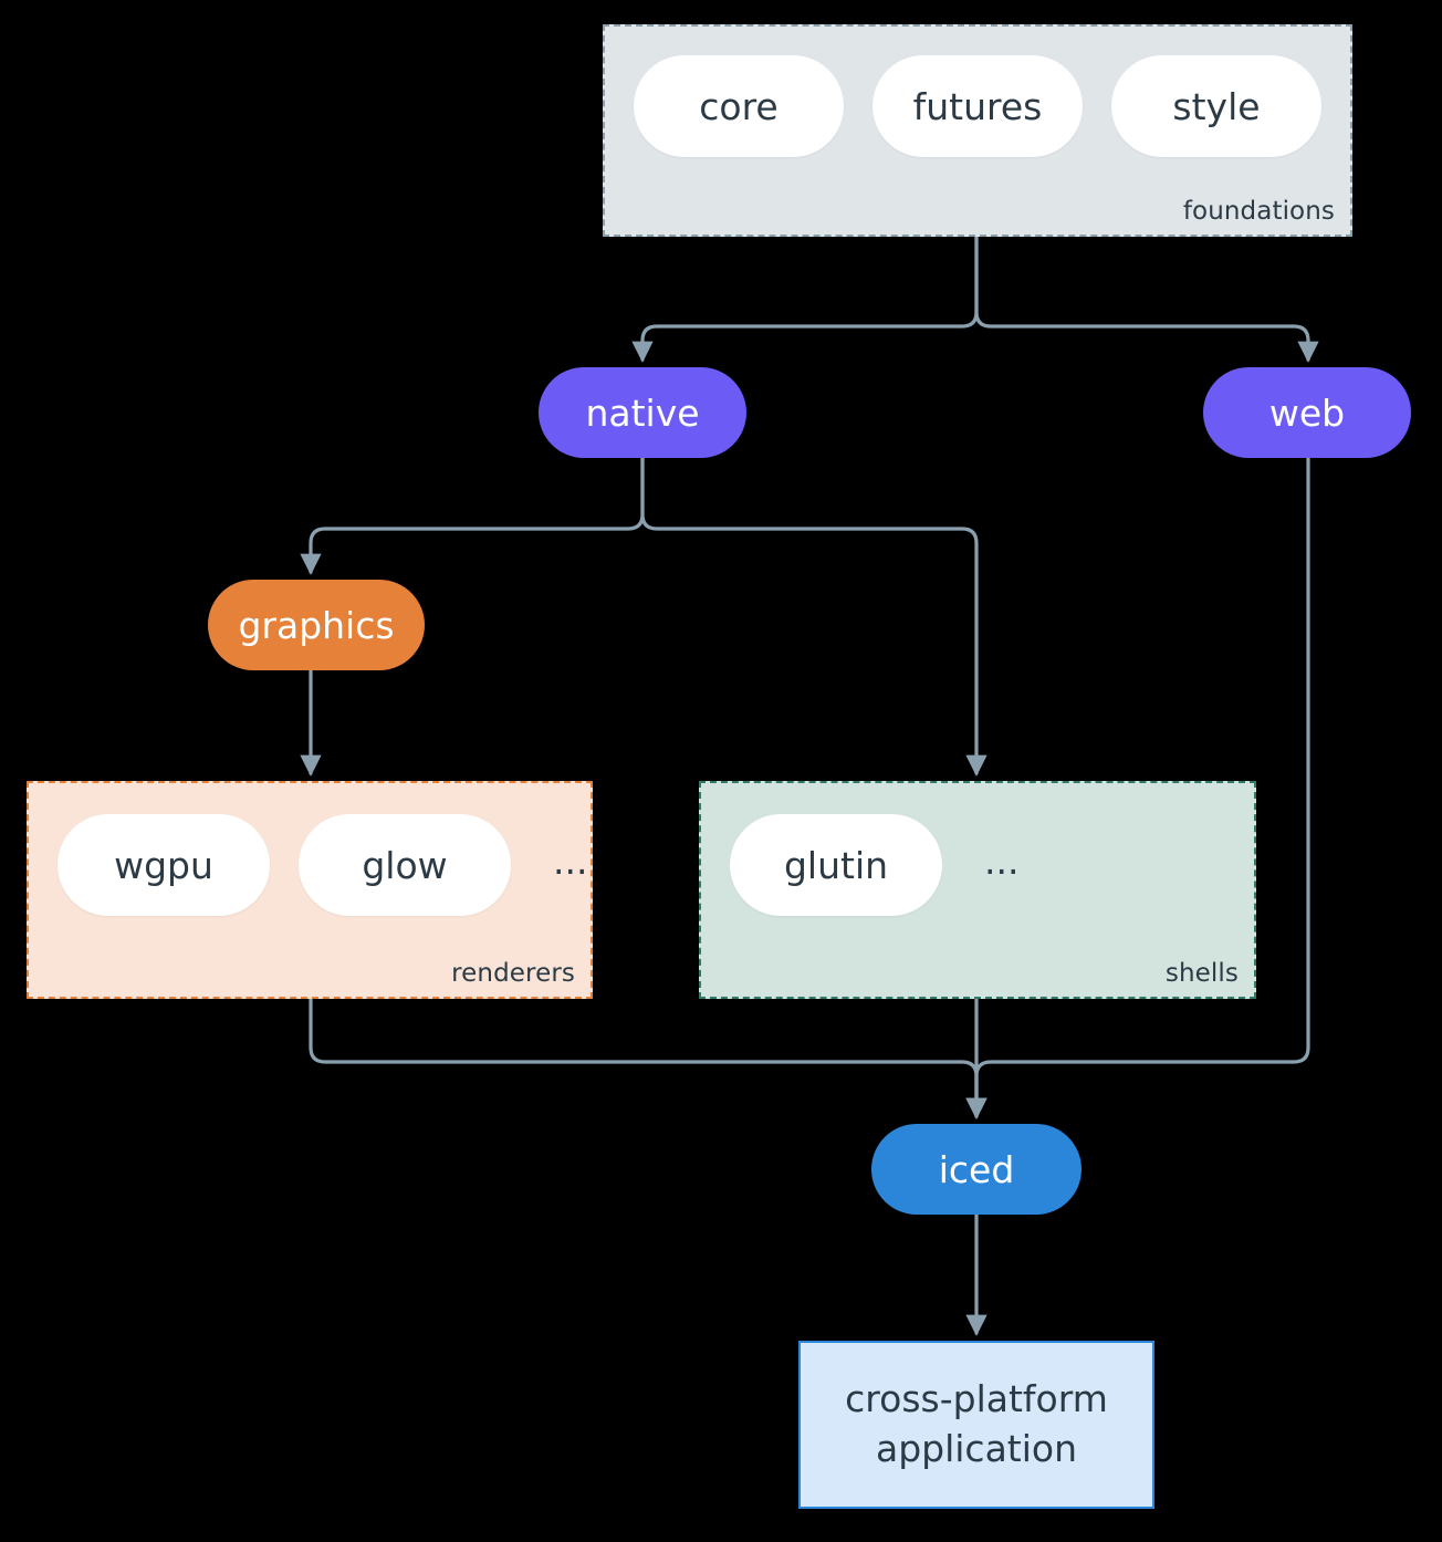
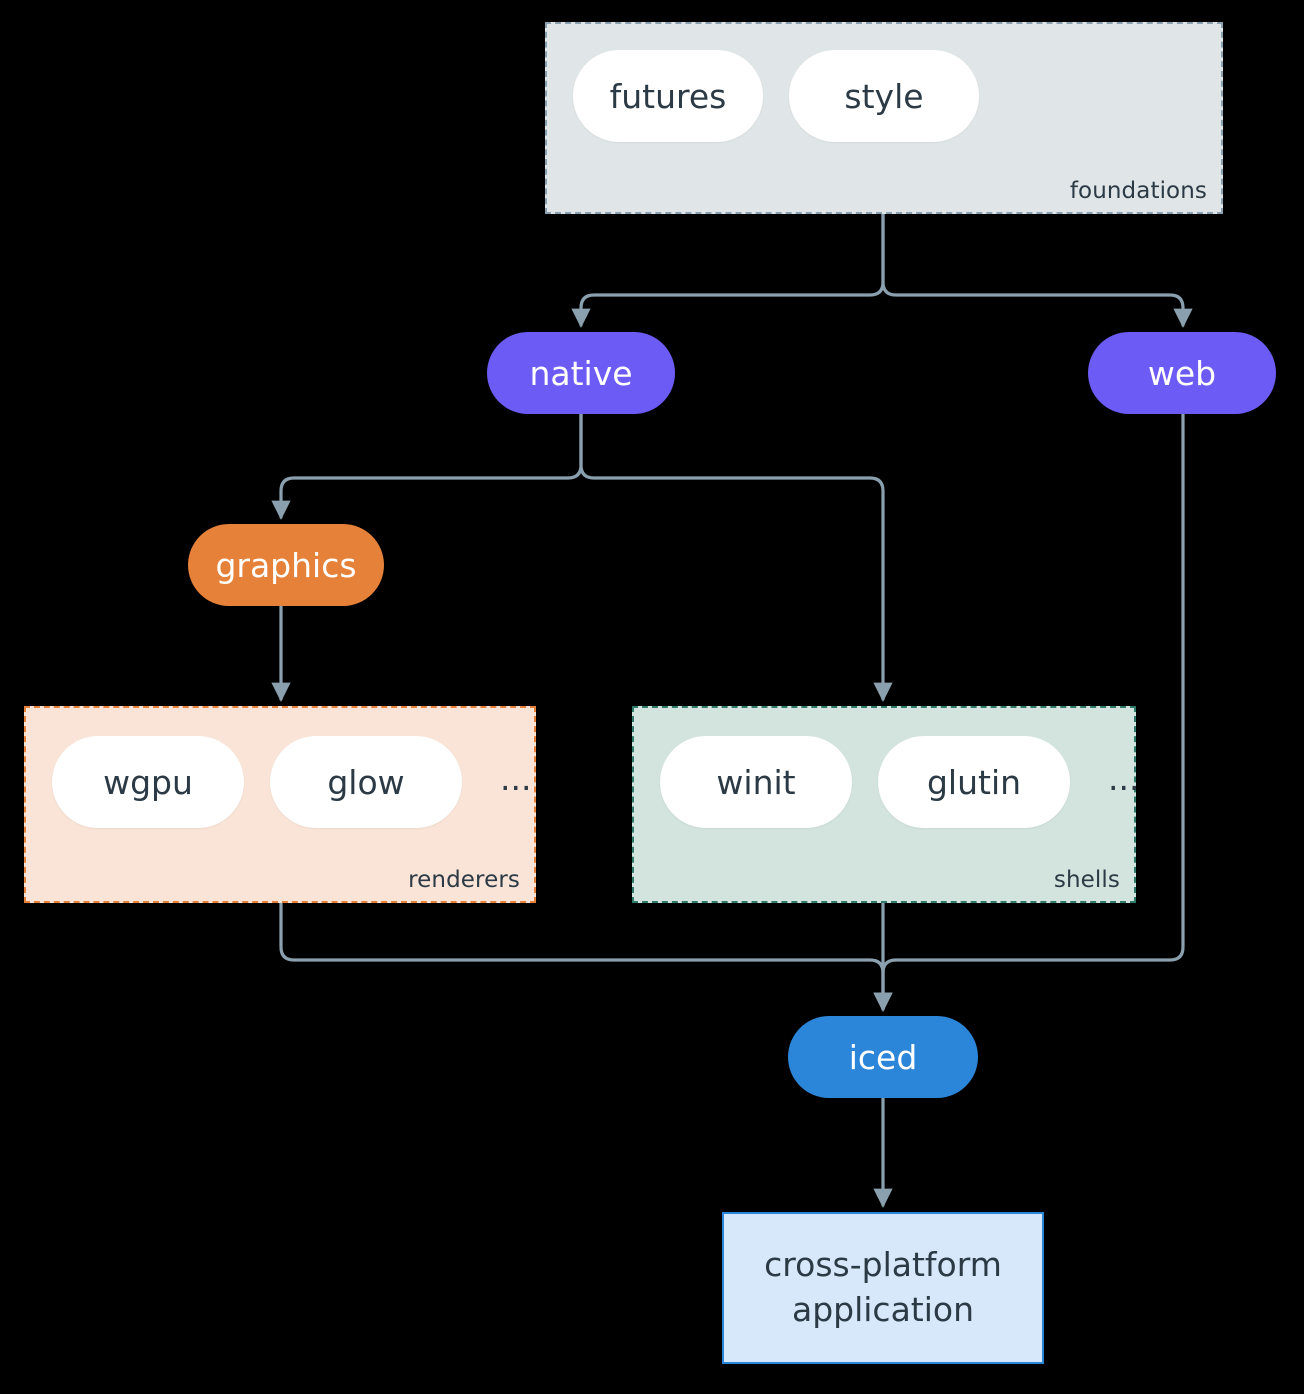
- core
  futures
  style
  foundations
  native
  web
  graphics
  wgpu
  glow
  ...
  renderers
+ winit
  glutin
  ...
  shells
  iced
  cross-platform
  application
